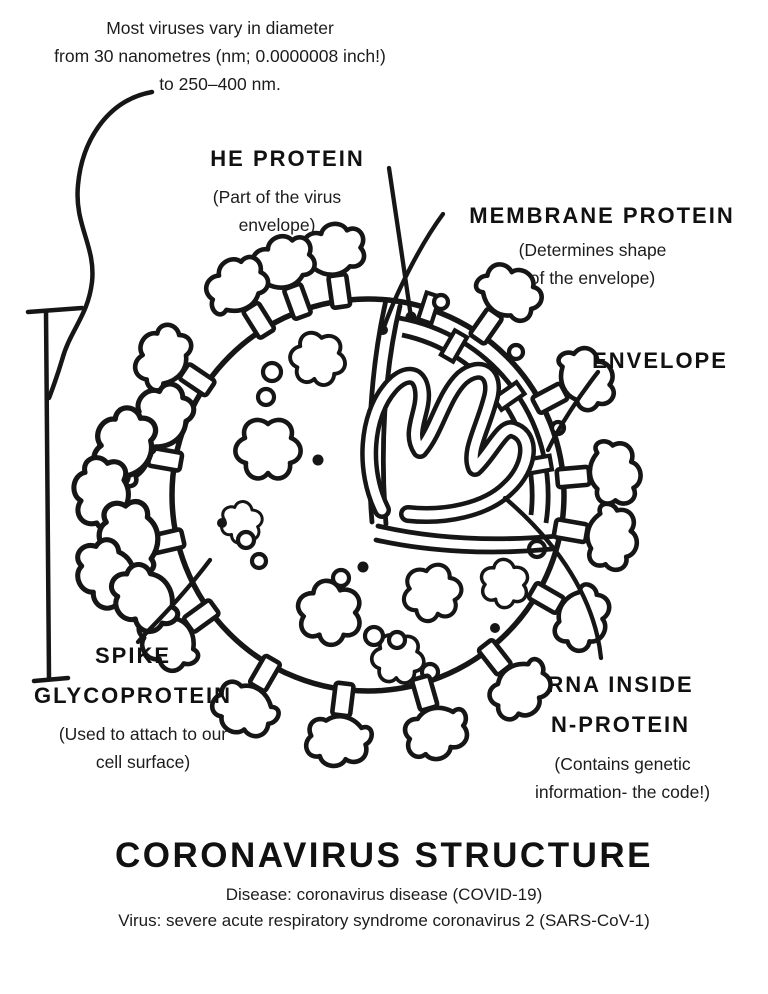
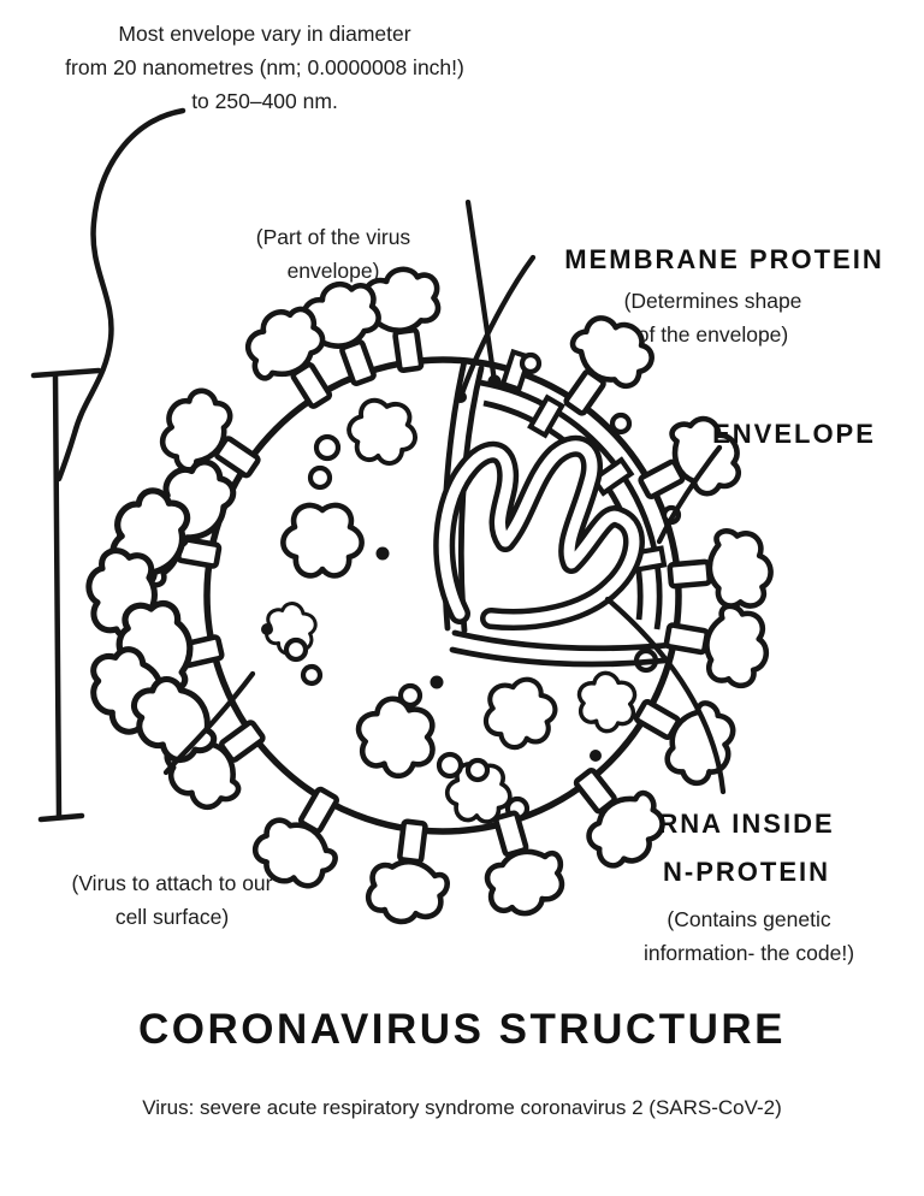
- Most viruses vary in diameter
+ Most envelope vary in diameter
- from 30 nanometres (nm; 0.0000008 inch!)
+ from 20 nanometres (nm; 0.0000008 inch!)
  to 250–400 nm.
- HE PROTEIN
  (Part of the virus
  envelope)
  MEMBRANE PROTEIN
  (Determines shape
  of the envelope)
  ENVELOPE
- SPIKE
- GLYCOPROTEIN
- (Used to attach to our
+ (Virus to attach to our
  cell surface)
  RNA INSIDE
  N-PROTEIN
  (Contains genetic
  information- the code!)
  CORONAVIRUS STRUCTURE
- Disease: coronavirus disease (COVID-19)
- Virus: severe acute respiratory syndrome coronavirus 2 (SARS-CoV-1)
+ Virus: severe acute respiratory syndrome coronavirus 2 (SARS-CoV-2)
